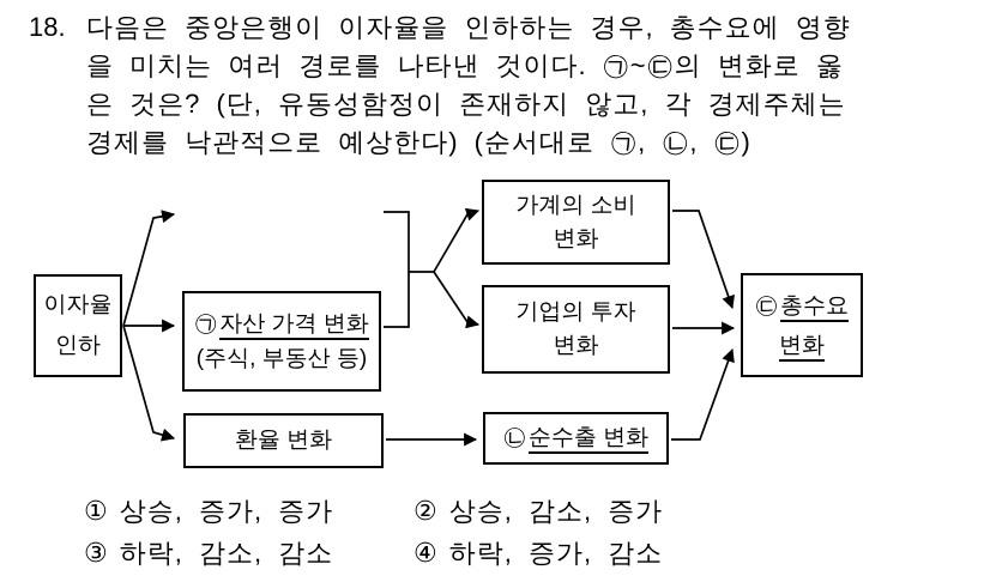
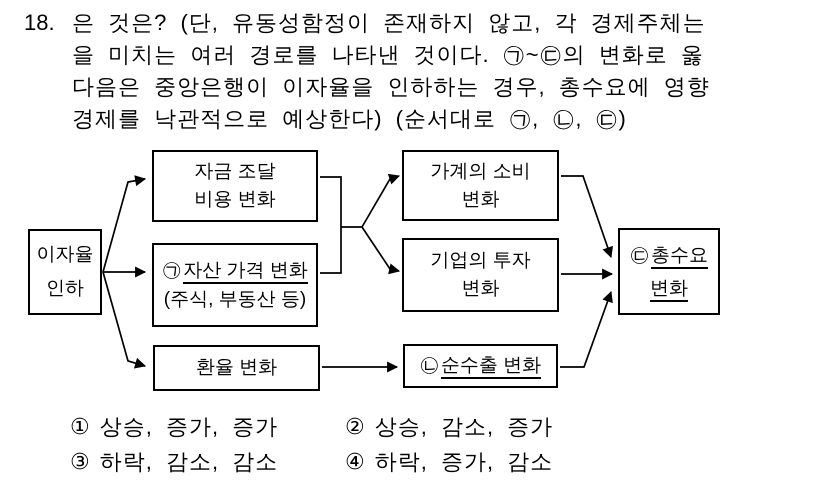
  18.
- 다음은 중앙은행이 이자율을 인하하는 경우, 총수요에 영향
+ 은 것은? (단, 유동성함정이 존재하지 않고, 각 경제주체는
  을 미치는 여러 경로를 나타낸 것이다. ㉠~㉢의 변화로 옳
- 은 것은? (단, 유동성함정이 존재하지 않고, 각 경제주체는
+ 다음은 중앙은행이 이자율을 인하하는 경우, 총수요에 영향
  경제를 낙관적으로 예상한다) (순서대로 ㉠, ㉡, ㉢)
  이자율
  인하
+ 자금 조달
+ 비용 변화
  ㉠자산 가격 변화
  (주식, 부동산 등)
  환율 변화
  가계의 소비
  변화
  기업의 투자
  변화
  ㉡순수출 변화
  ㉢총수요
  변화
  ① 상승, 증가, 증가
  ② 상승, 감소, 증가
  ③ 하락, 감소, 감소
  ④ 하락, 증가, 감소
